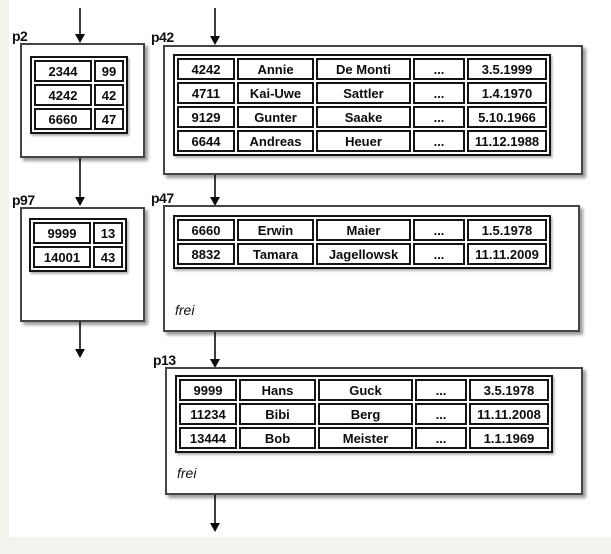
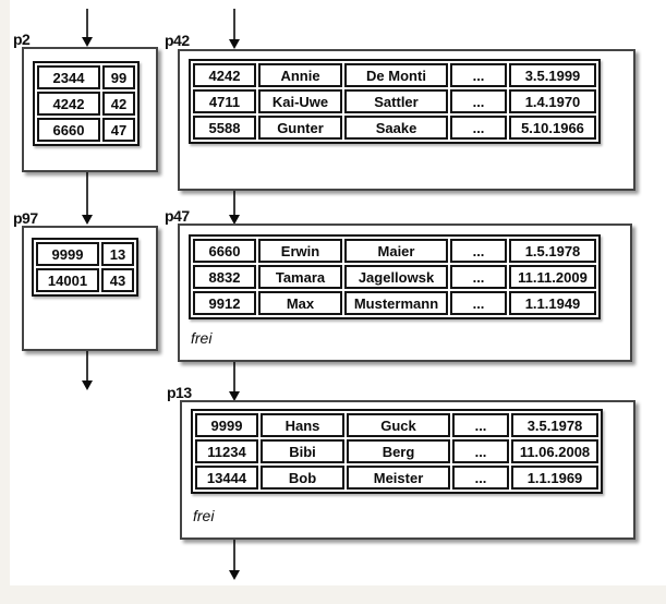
  p2
  2344	99
  4242	42
  6660	47
  p97
  9999	13
  14001	43
  p42
  4242	Annie	De Monti	...	3.5.1999
  4711	Kai-Uwe	Sattler	...	1.4.1970
- 9129	Gunter	Saake	...	5.10.1966
+ 5588	Gunter	Saake	...	5.10.1966
- 6644	Andreas	Heuer	...	11.12.1988
  p47
  6660	Erwin	Maier	...	1.5.1978
  8832	Tamara	Jagellowsk	...	11.11.2009
+ 9912	Max	Mustermann	...	1.1.1949
  frei
  p13
  9999	Hans	Guck	...	3.5.1978
- 11234	Bibi	Berg	...	11.11.2008
+ 11234	Bibi	Berg	...	11.06.2008
  13444	Bob	Meister	...	1.1.1969
  frei
